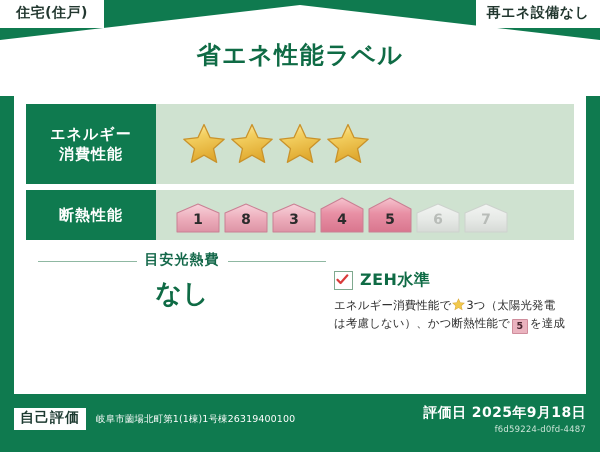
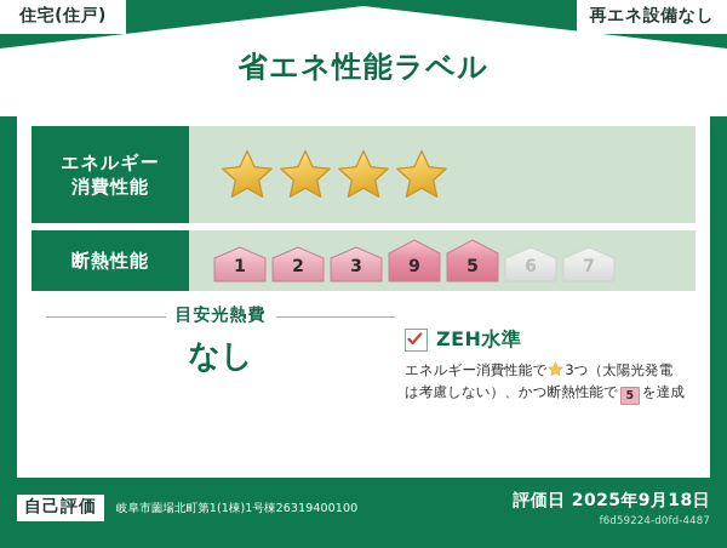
  住宅(住戸)
  再エネ設備なし
  省エネ性能ラベル
  エネルギー
  消費性能
  断熱性能
  1
- 8
+ 2
  3
- 4
+ 9
  5
  6
  7
  目安光熱費
  なし
  ZEH水準
  エネルギー消費性能で 3つ（太陽光発電
  は考慮しない）、かつ断熱性能で 5 を達成
  自己評価
  岐阜市薗場北町第1(1棟)1号棟26319400100
  評価日 2025年9月18日
  f6d59224-d0fd-4487
